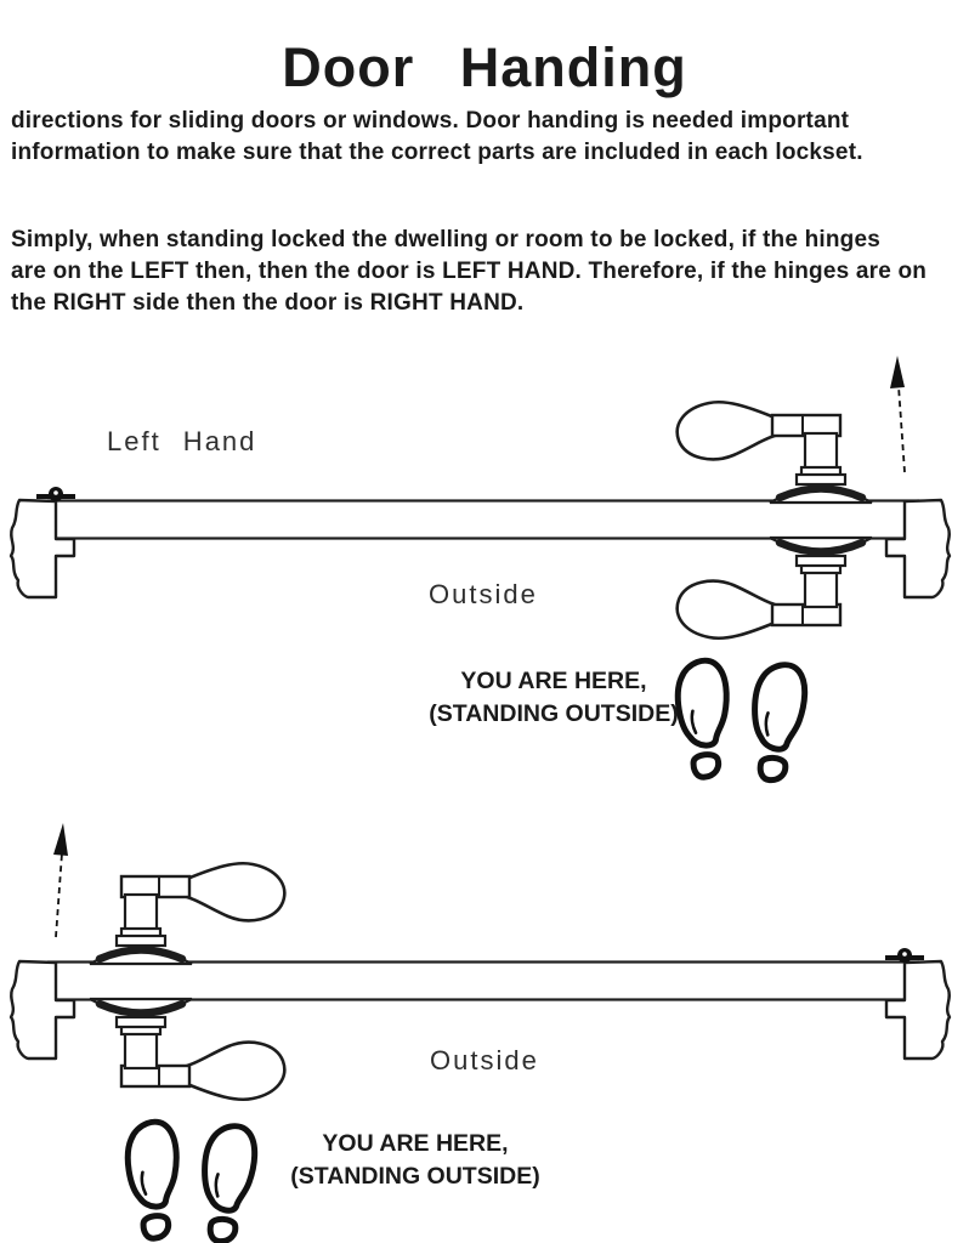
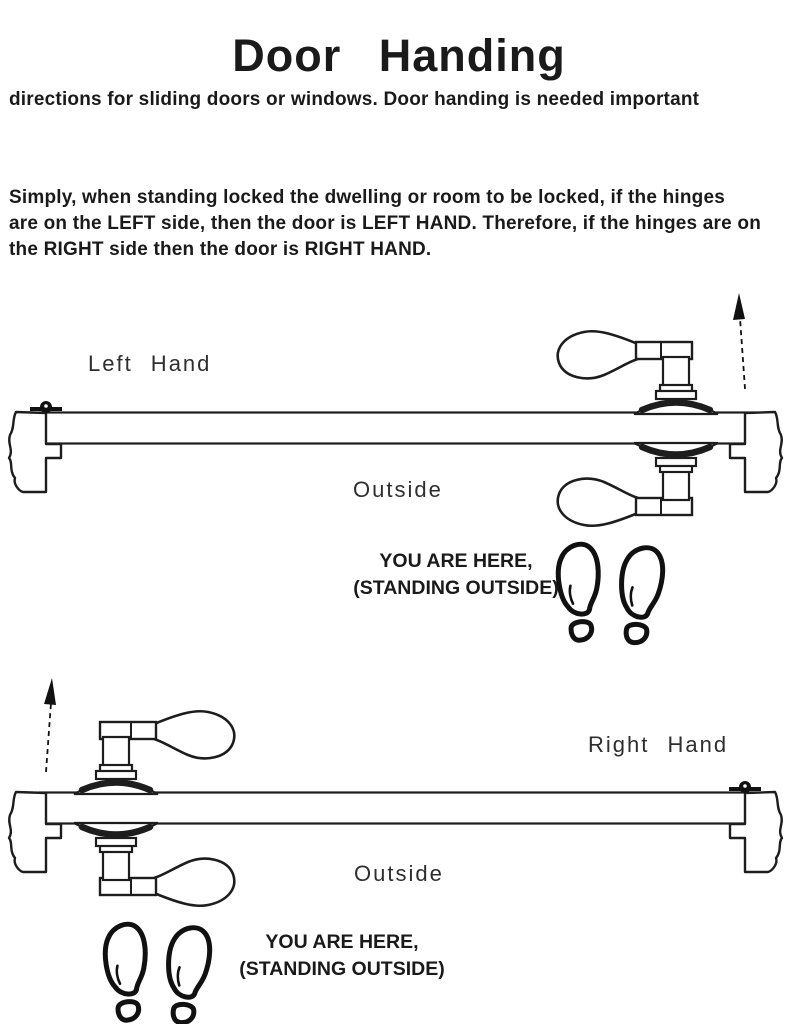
  Door Handing
  directions for sliding doors or windows. Door handing is needed important
- information to make sure that the correct parts are included in each lockset.
  Simply, when standing locked the dwelling or room to be locked, if the hinges
- are on the LEFT then, then the door is LEFT HAND. Therefore, if the hinges are on
+ are on the LEFT side, then the door is LEFT HAND. Therefore, if the hinges are on
  the RIGHT side then the door is RIGHT HAND.
  Left Hand
  Outside
  YOU ARE HERE,
  (STANDING OUTSIDE)
+ Right Hand
  Outside
  YOU ARE HERE,
  (STANDING OUTSIDE)
